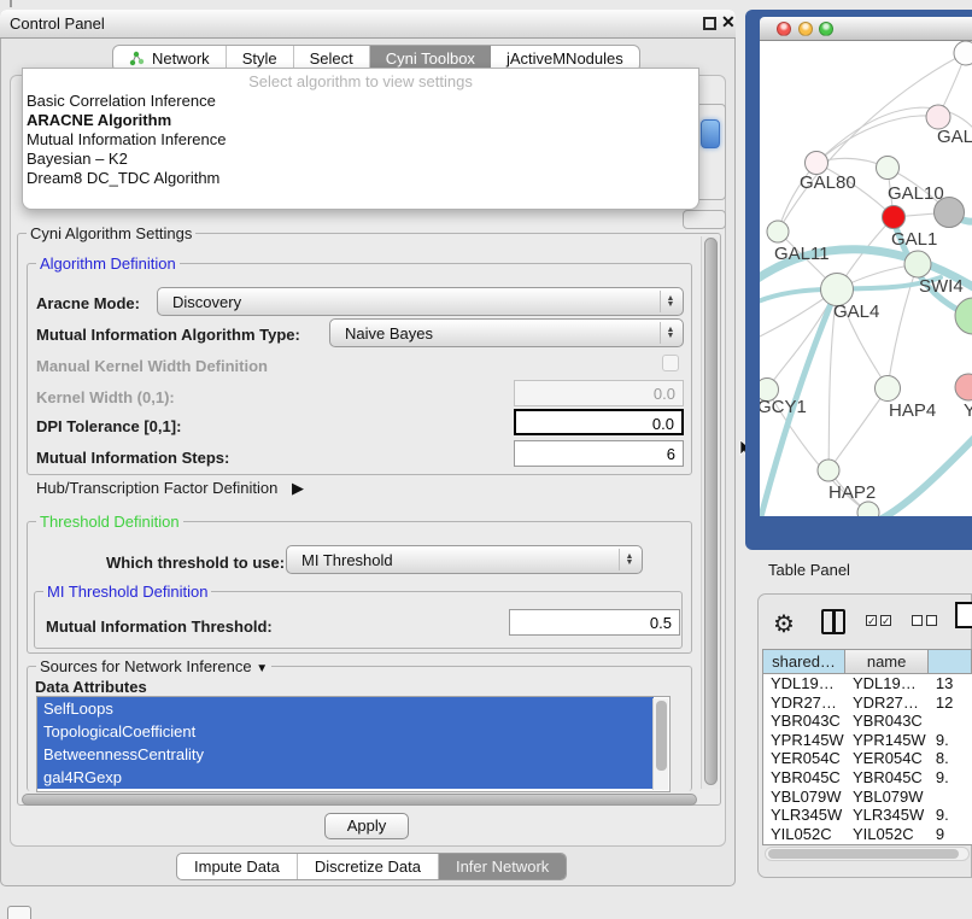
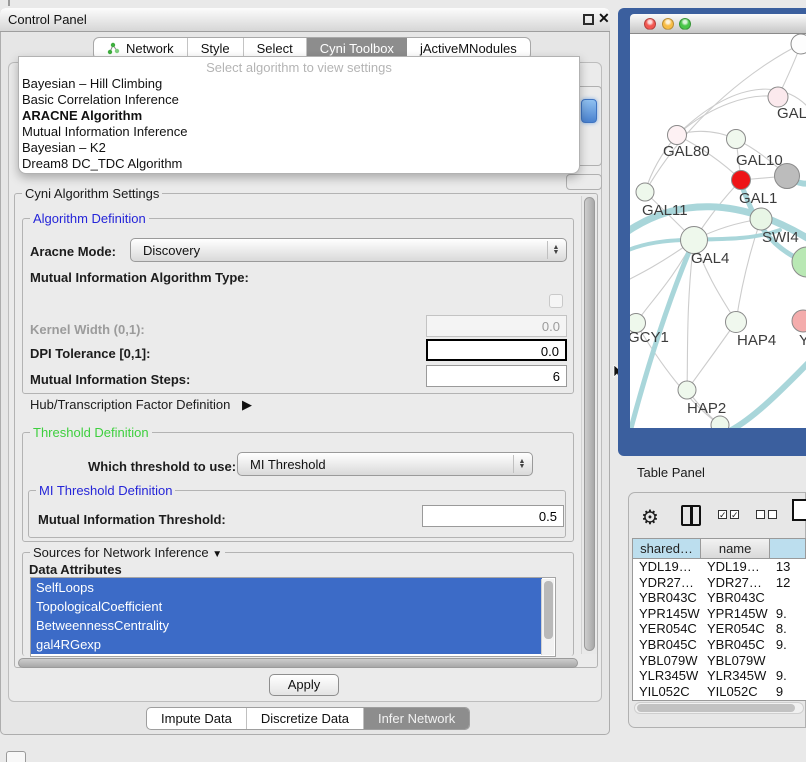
  Control Panel
  ✕
  Network
  Style
  Select
  Cyni Toolbox
  jActiveMNodules
  Select algorithm to view settings
+ Bayesian – Hill Climbing
  Basic Correlation Inference
  ARACNE Algorithm
  Mutual Information Inference
  Bayesian – K2
  Dream8 DC_TDC Algorithm
  Cyni Algorithm Settings
  Algorithm Definition
  Aracne Mode:
  Discovery
  Mutual Information Algorithm Type:
- Naive Bayes
- Manual Kernel Width Definition
  Kernel Width (0,1):
  0.0
  DPI Tolerance [0,1]:
  0.0
  Mutual Information Steps:
  6
  Hub/Transcription Factor Definition ▶
  Threshold Definition
  Which threshold to use:
  MI Threshold
  MI Threshold Definition
  Mutual Information Threshold:
  0.5
  Sources for Network Inference ▼
  Data Attributes
  SelfLoops
  TopologicalCoefficient
  BetweennessCentrality
  gal4RGexp
  Apply
  Impute Data
  Discretize Data
  Infer Network
  GAL
  GAL80
  GAL10
  GAL1
  GAL11
  SWI4
  GAL4
  GCY1
  Y
  HAP4
  HAP2
  Table Panel
  ⚙
  ✓
  ✓
  shared…
  name
  YDL19…
  YDL19…
  13
  YDR27…
  YDR27…
  12
  YBR043C
  YBR043C
  YPR145W
  YPR145W
  9.
  YER054C
  YER054C
  8.
  YBR045C
  YBR045C
  9.
  YBL079W
  YBL079W
  YLR345W
  YLR345W
  9.
  YIL052C
  YIL052C
  9
